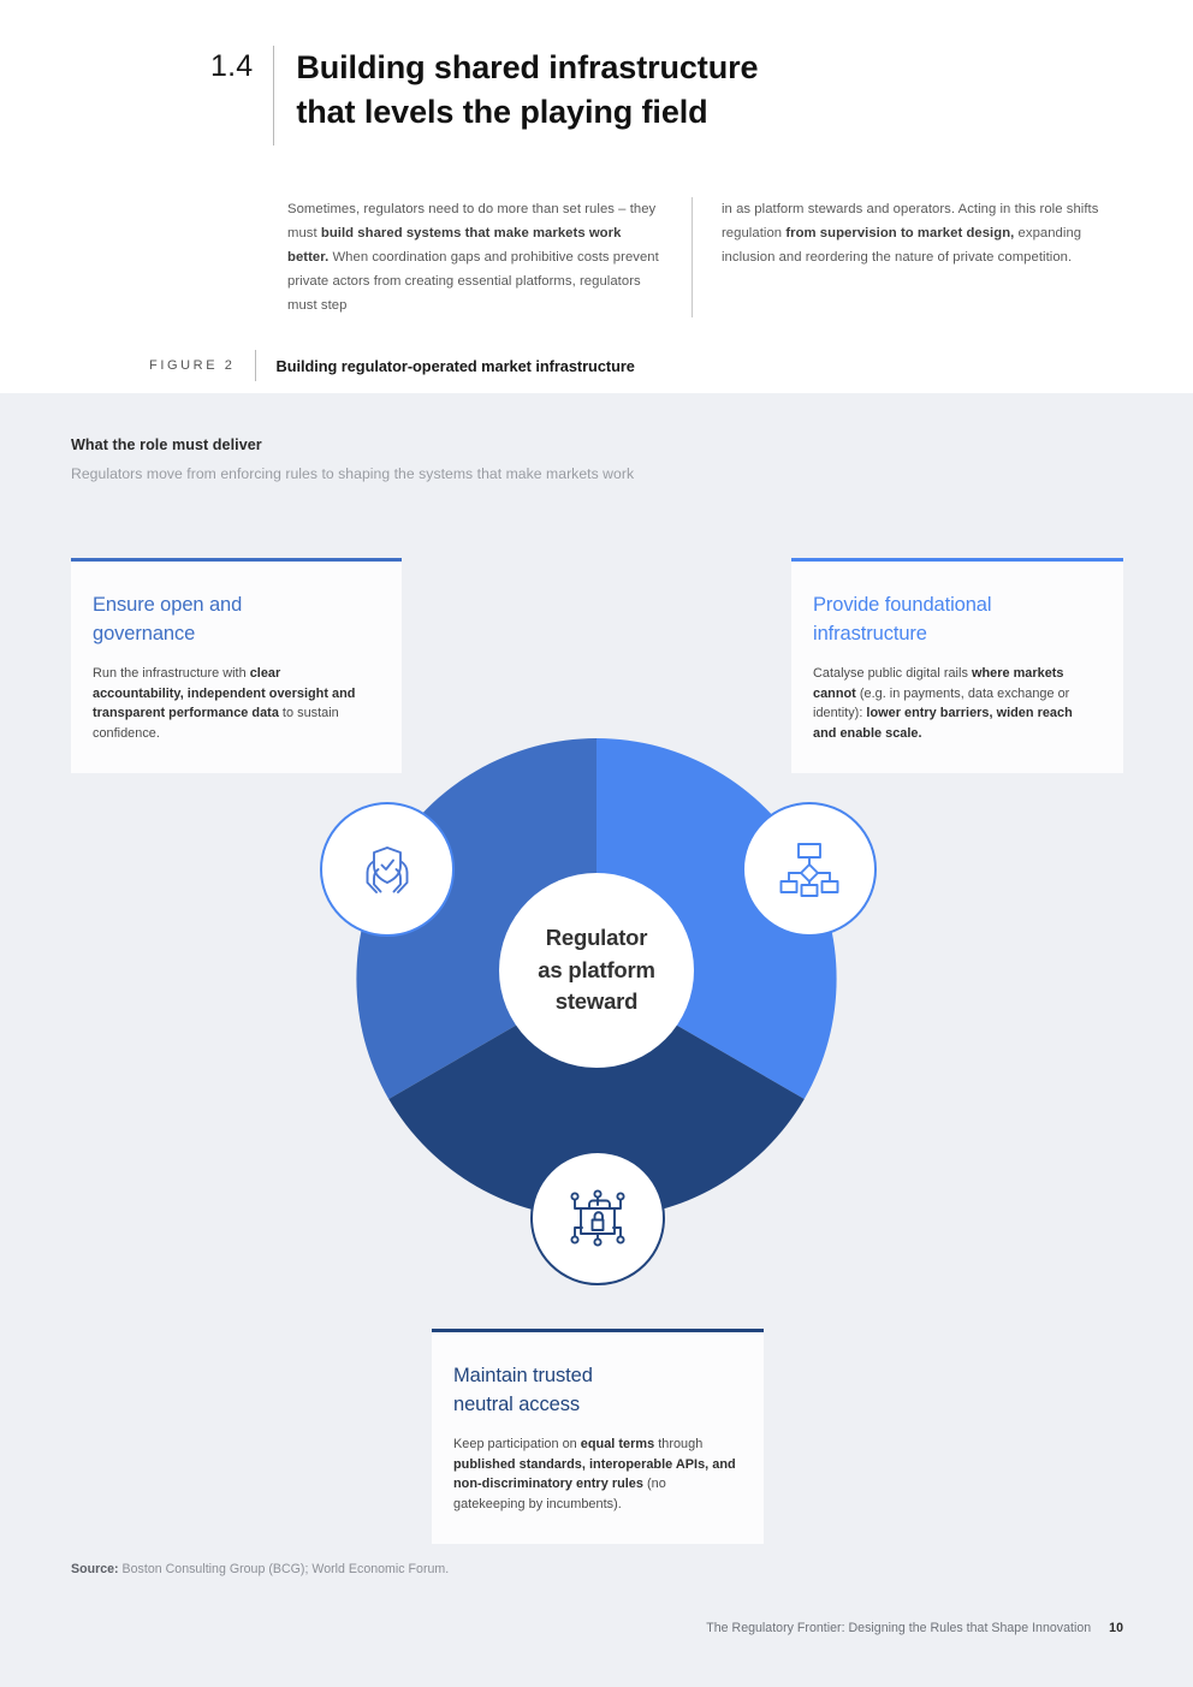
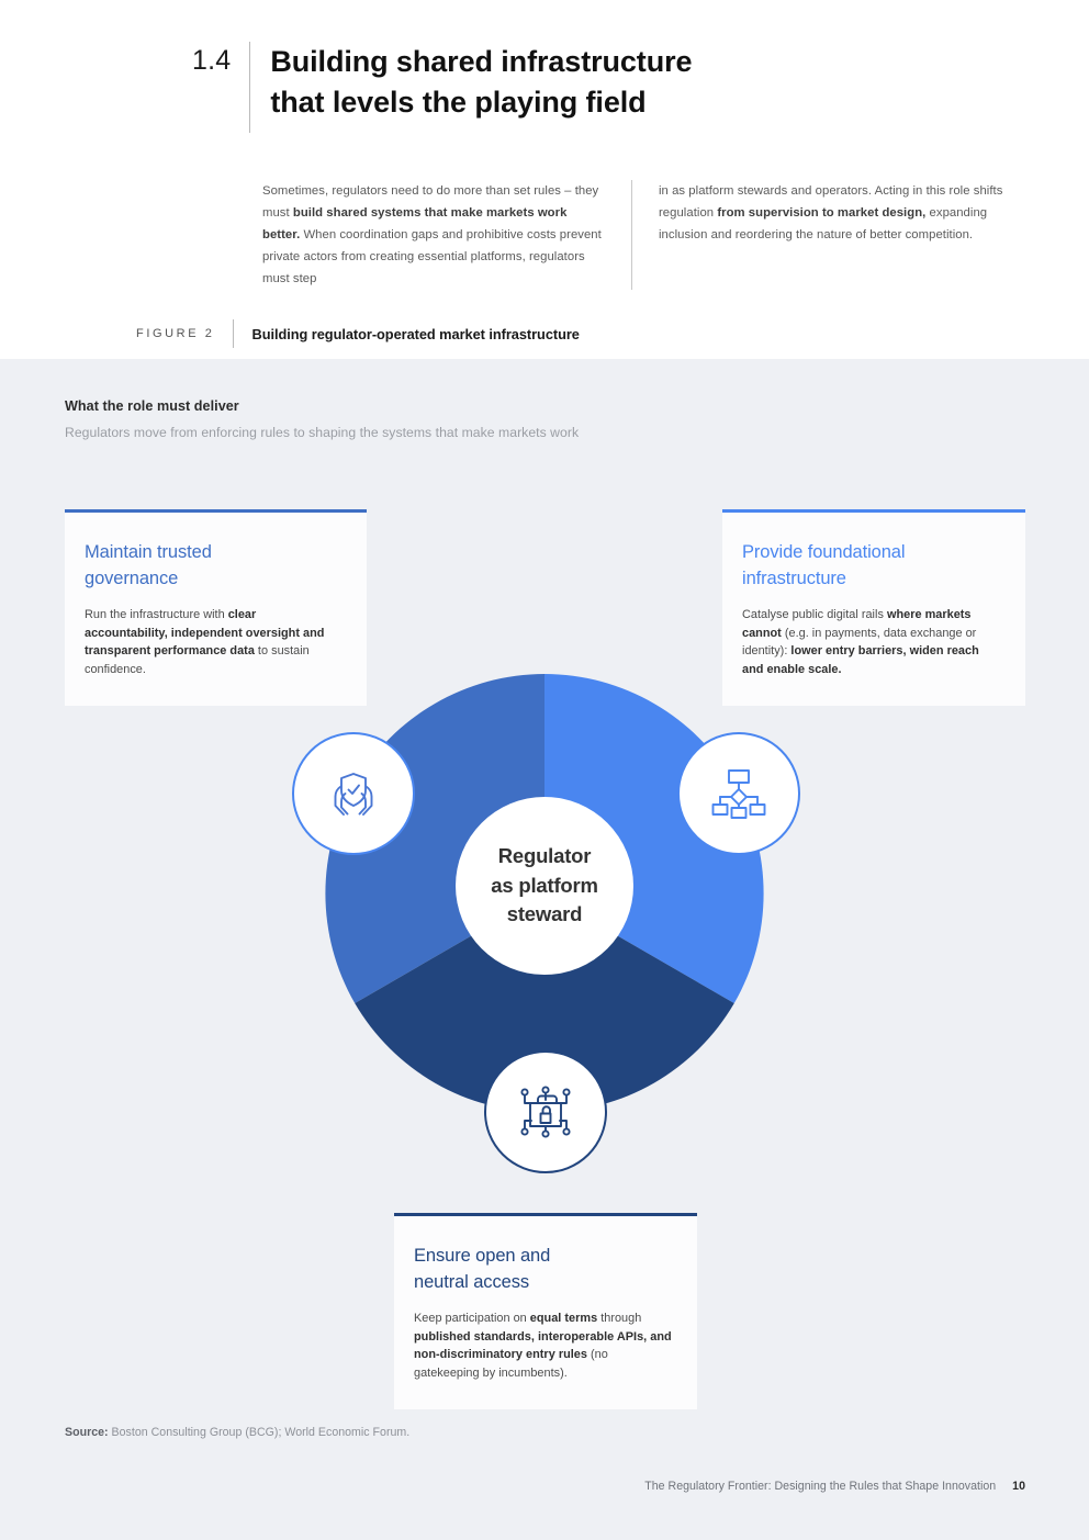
  1.4
  Building shared infrastructure
  that levels the playing field
  Sometimes, regulators need to do more than set rules – they must build shared systems that make markets work better. When coordination gaps and prohibitive costs prevent private actors from creating essential platforms, regulators must step
- in as platform stewards and operators. Acting in this role shifts regulation from supervision to market design, expanding inclusion and reordering the nature of private competition.
+ in as platform stewards and operators. Acting in this role shifts regulation from supervision to market design, expanding inclusion and reordering the nature of better competition.
  FIGURE 2
  Building regulator-operated market infrastructure
  What the role must deliver
  Regulators move from enforcing rules to shaping the systems that make markets work
  Regulator
  as platform
  steward
- Ensure open and
+ Maintain trusted
  governance
  Run the infrastructure with clear accountability, independent oversight and transparent performance data to sustain confidence.
  Provide foundational
  infrastructure
  Catalyse public digital rails where markets cannot (e.g. in payments, data exchange or identity): lower entry barriers, widen reach and enable scale.
- Maintain trusted
+ Ensure open and
  neutral access
  Keep participation on equal terms through published standards, interoperable APIs, and non-discriminatory entry rules (no gatekeeping by incumbents).
  Source: Boston Consulting Group (BCG); World Economic Forum.
  The Regulatory Frontier: Designing the Rules that Shape Innovation
  10
